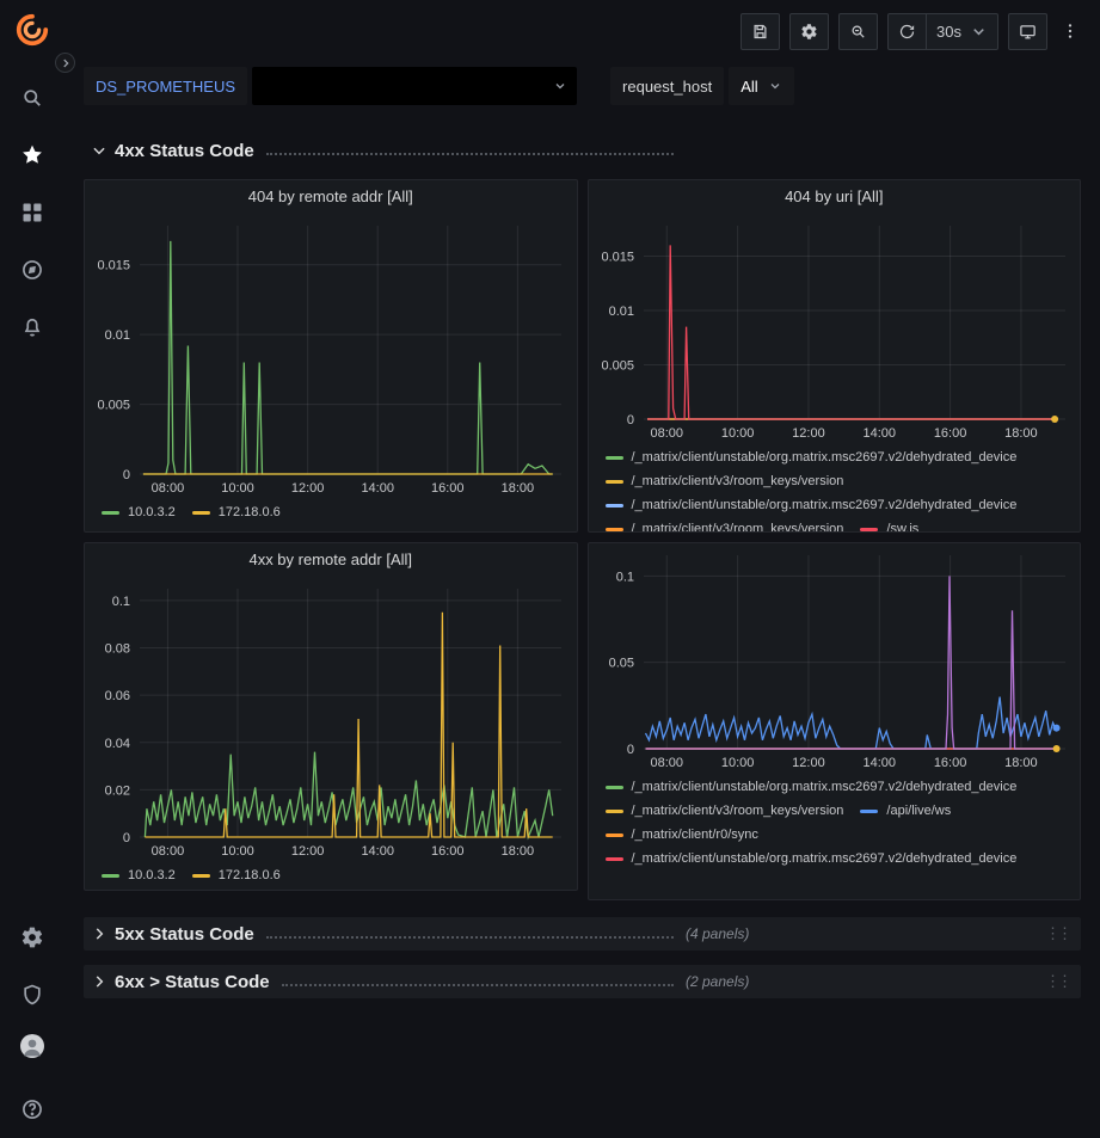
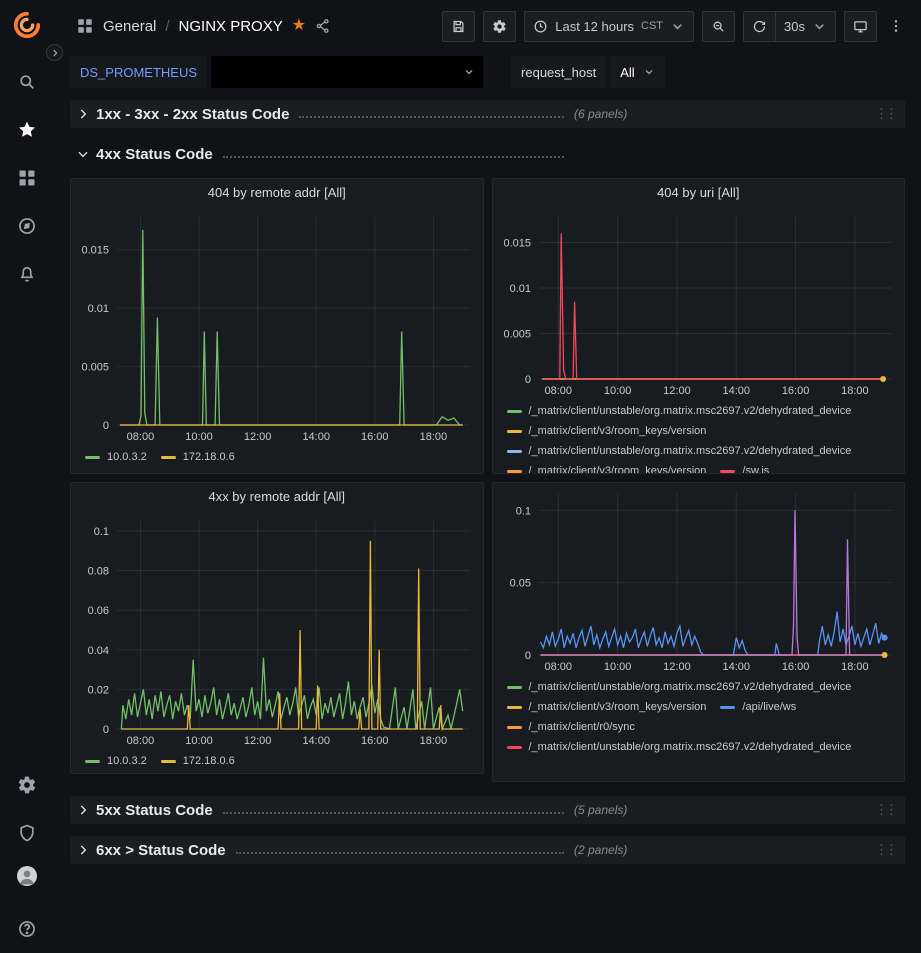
+ General
+ /
+ NGINX PROXY
+ ★
+ Last 12 hours
+ CST
  30s
  DS_PROMETHEUS
  request_host
  All
+ 1xx - 3xx - 2xx Status Code
+ (6 panels)
  4xx Status Code
  404 by remote addr [All]
  08:00
  10:00
  12:00
  14:00
  16:00
  18:00
  0
  0.005
  0.01
  0.015
  10.0.3.2
  172.18.0.6
  404 by uri [All]
  08:00
  10:00
  12:00
  14:00
  16:00
  18:00
  0
  0.005
  0.01
  0.015
  /_matrix/client/unstable/org.matrix.msc2697.v2/dehydrated_device
  /_matrix/client/v3/room_keys/version
  /_matrix/client/unstable/org.matrix.msc2697.v2/dehydrated_device
  /_matrix/client/v3/room_keys/version
  /sw.js
  4xx by remote addr [All]
  08:00
  10:00
  12:00
  14:00
  16:00
  18:00
  0
  0.02
  0.04
  0.06
  0.08
  0.1
  10.0.3.2
  172.18.0.6
  08:00
  10:00
  12:00
  14:00
  16:00
  18:00
  0
  0.05
  0.1
  /_matrix/client/unstable/org.matrix.msc2697.v2/dehydrated_device
  /_matrix/client/v3/room_keys/version
  /api/live/ws
  /_matrix/client/r0/sync
  /_matrix/client/unstable/org.matrix.msc2697.v2/dehydrated_device
  5xx Status Code
- (4 panels)
+ (5 panels)
  6xx > Status Code
  (2 panels)
